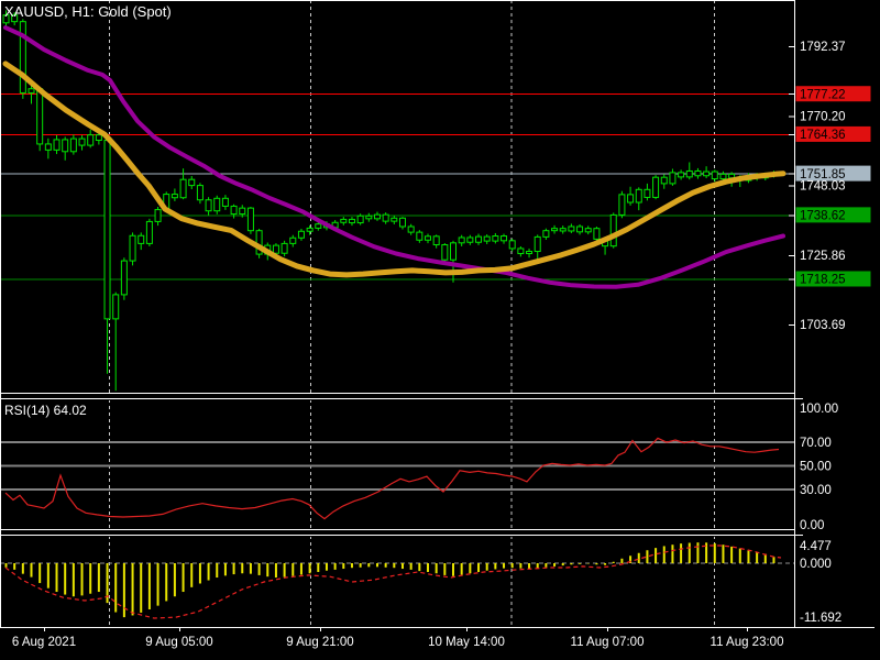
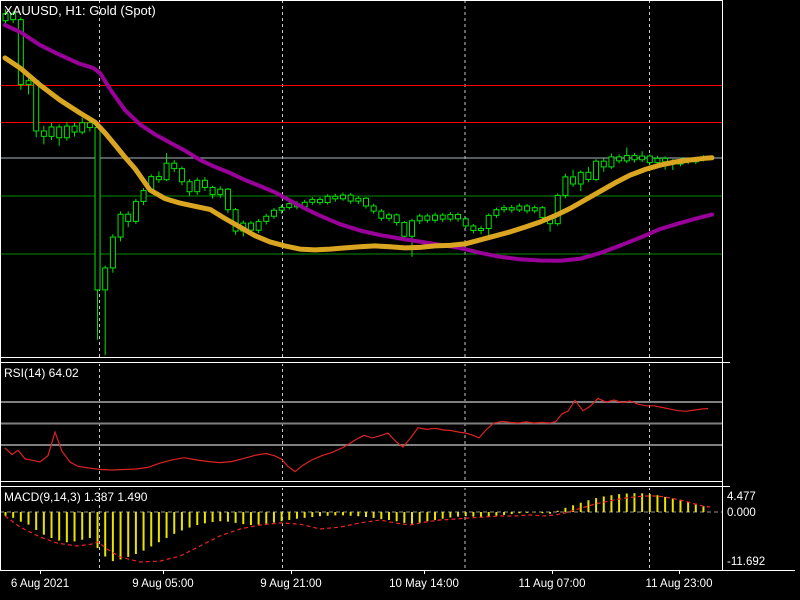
- 1792.37
- 1777.22
- 1770.20
- 1764.36
- 1751.85
- 1748.03
- 1738.62
- 1725.86
- 1718.25
- 1703.69
- 100.00
- 70.00
- 50.00
- 30.00
- 0.00
  4.477
  0.000
  -11.692
  6 Aug 2021
  9 Aug 05:00
  9 Aug 21:00
  10 May 14:00
  11 Aug 07:00
  11 Aug 23:00
  XAUUSD, H1: Gold (Spot)
  RSI(14) 64.02
+ MACD(9,14,3) 1.387 1.490
